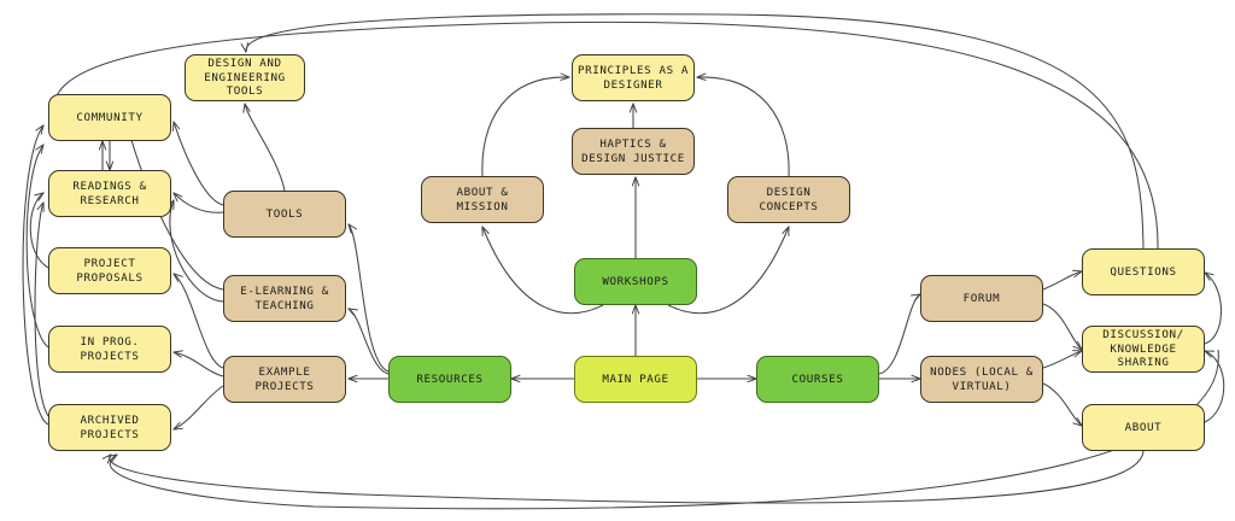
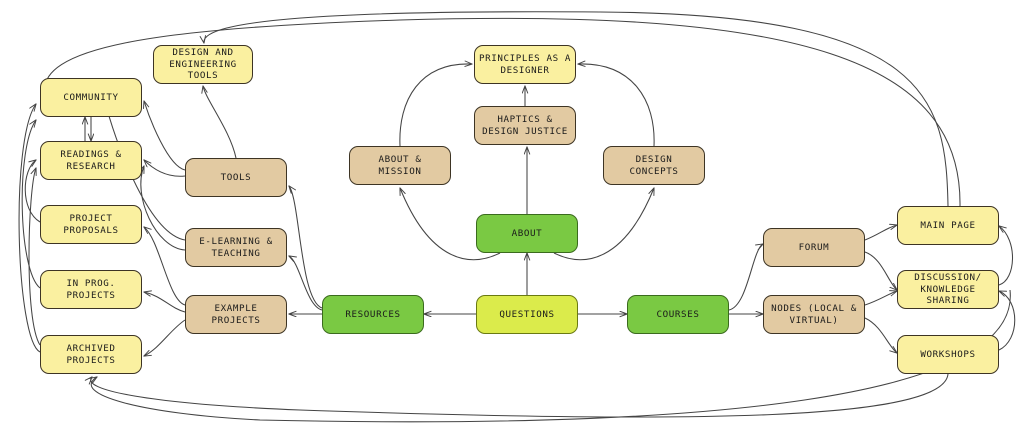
- MAIN PAGE
+ QUESTIONS
- WORKSHOPS
+ ABOUT
  RESOURCES
  COURSES
  ABOUT &
  MISSION
  DESIGN
  CONCEPTS
  HAPTICS &
  DESIGN JUSTICE
  PRINCIPLES AS A
  DESIGNER
  TOOLS
  E-LEARNING &
  TEACHING
  EXAMPLE
  PROJECTS
  DESIGN AND
  ENGINEERING
  TOOLS
  COMMUNITY
  READINGS &
  RESEARCH
  PROJECT
  PROPOSALS
  IN PROG.
  PROJECTS
  ARCHIVED
  PROJECTS
  FORUM
  NODES (LOCAL &
  VIRTUAL)
- QUESTIONS
+ MAIN PAGE
  DISCUSSION/
  KNOWLEDGE SHARING
- ABOUT
+ WORKSHOPS
